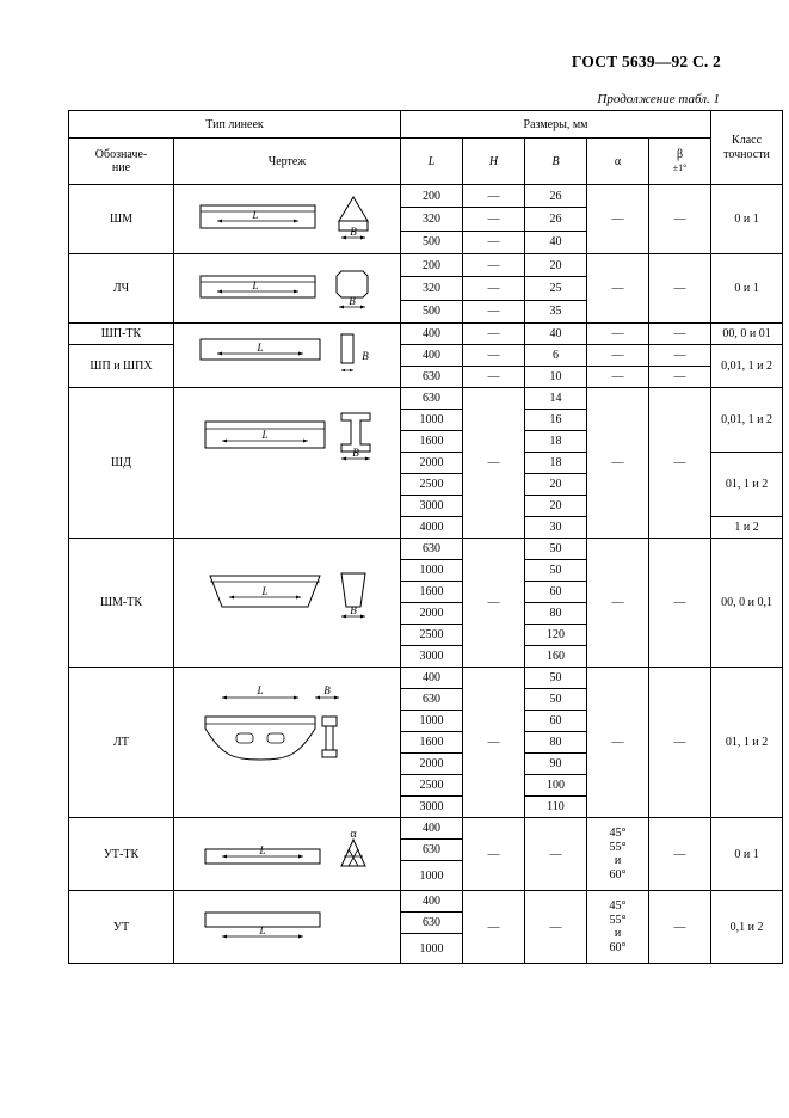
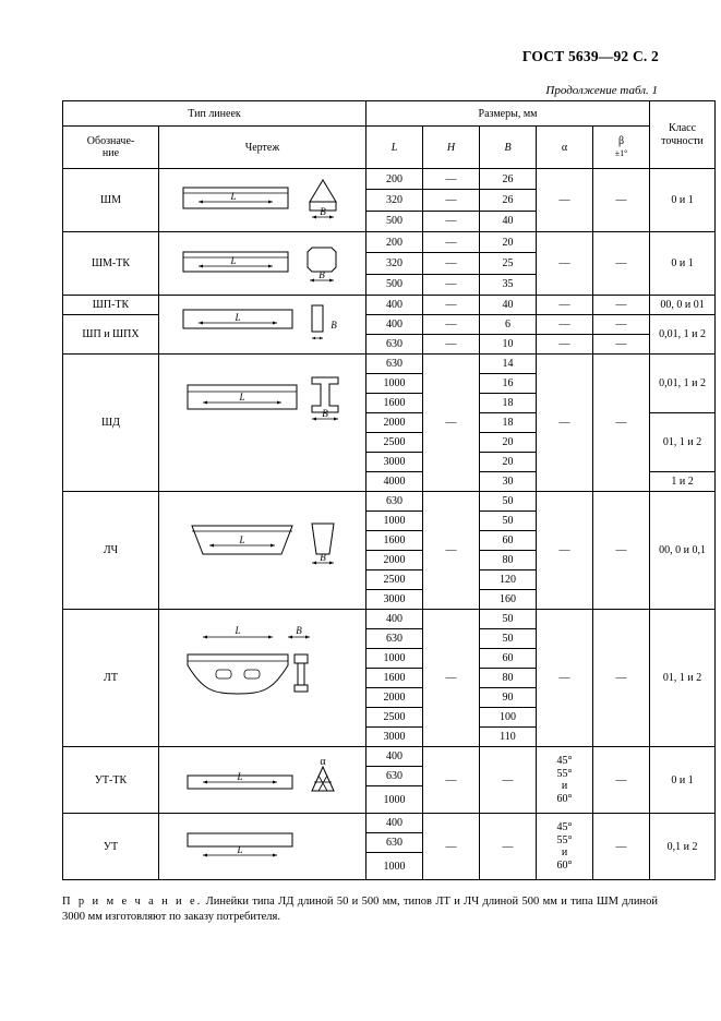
  ГОСТ 5639—92 С. 2
  Продолжение табл. 1
  Тип линеек	Размеры, мм	Классточности
  Обозначе-ние	Чертеж	L	H	B	α	β±1°
  ШМ	L B	200	—	26	—	—	0 и 1
  320	—	26
  500	—	40
- ЛЧ	L B	200	—	20	—	—	0 и 1
+ ШМ-ТК	L B	200	—	20	—	—	0 и 1
  320	—	25
  500	—	35
  ШП-ТК	L B	400	—	40	—	—	00, 0 и 01
  ШП и ШПХ	400	—	6	—	—	0,01, 1 и 2
  630	—	10	—	—
  ШД	L B	630	—	14	—	—	0,01, 1 и 2
  1000	16
  1600	18
  2000	18	01, 1 и 2
  2500	20
  3000	20
  4000	30	1 и 2
- ШМ-ТК	L B	630	—	50	—	—	00, 0 и 0,1
+ ЛЧ	L B	630	—	50	—	—	00, 0 и 0,1
  1000	50
  1600	60
  2000	80
  2500	120
  3000	160
  ЛТ	L B	400	—	50	—	—	01, 1 и 2
  630	50
  1000	60
  1600	80
  2000	90
  2500	100
  3000	110
  УТ-ТК	L α	400	—	—	45°55°и60°	—	0 и 1
  630
  1000
  УТ	L	400	—	—	45°55°и60°	—	0,1 и 2
  630
  1000
+ П р и м е ч а н и е. Линейки типа ЛД длиной 50 и 500 мм, типов ЛТ и ЛЧ длиной 500 мм и типа ШМ длиной 3000 мм изготовляют по заказу потребителя.
